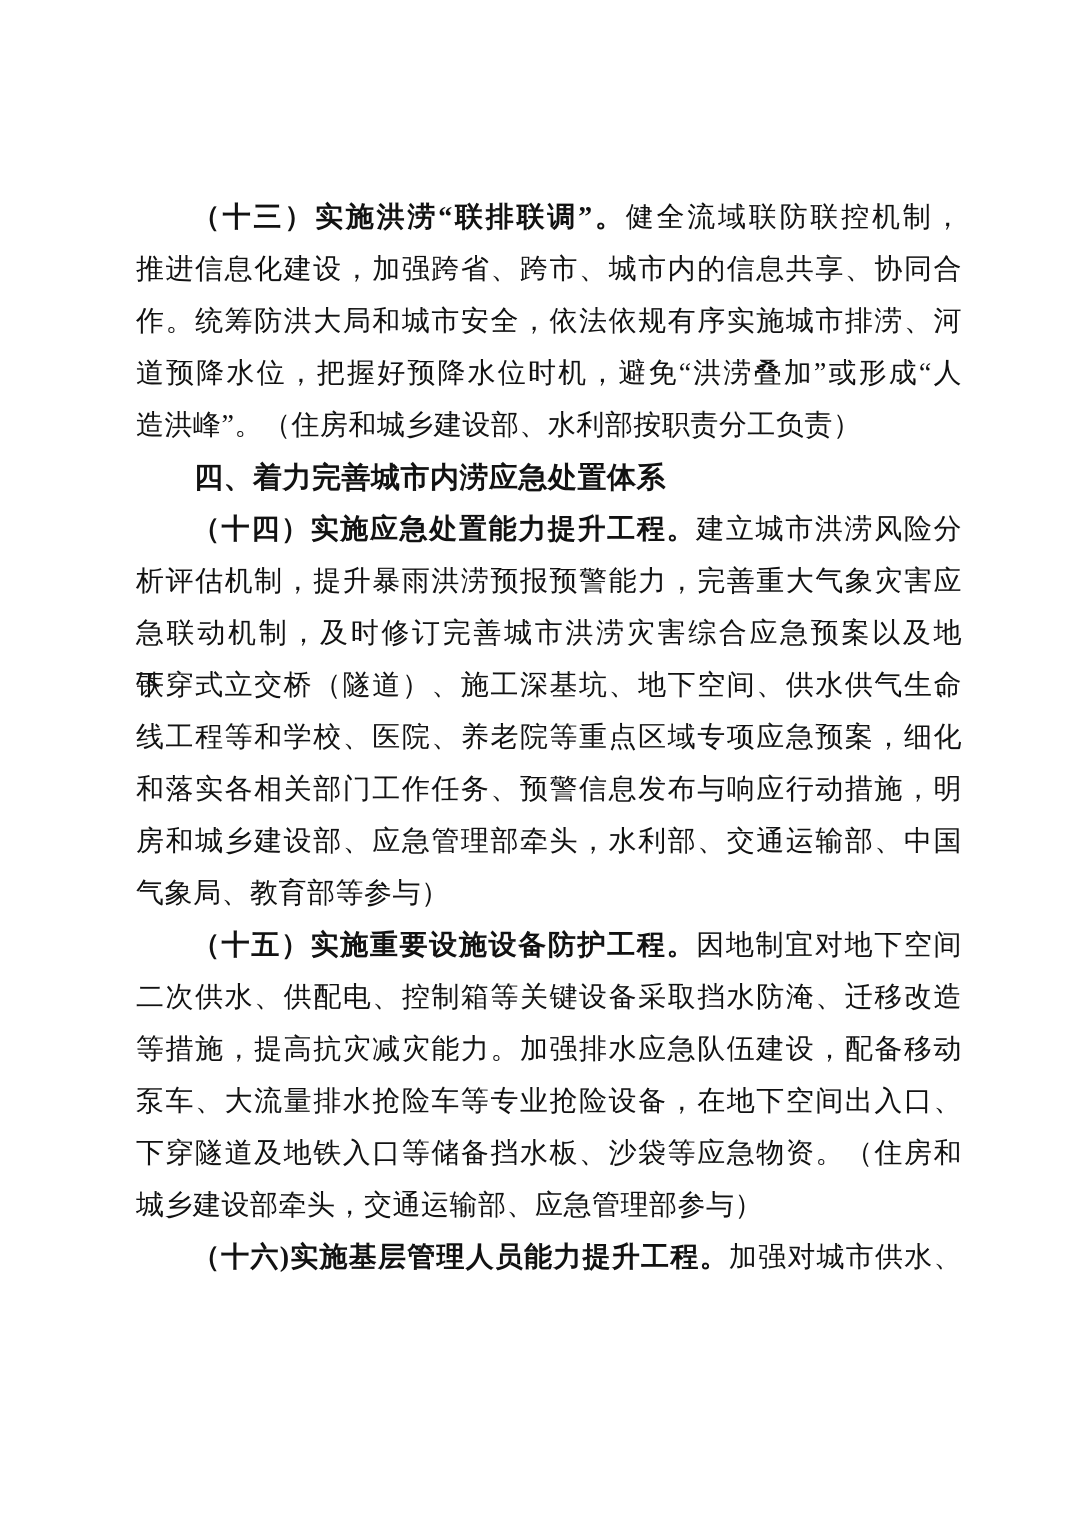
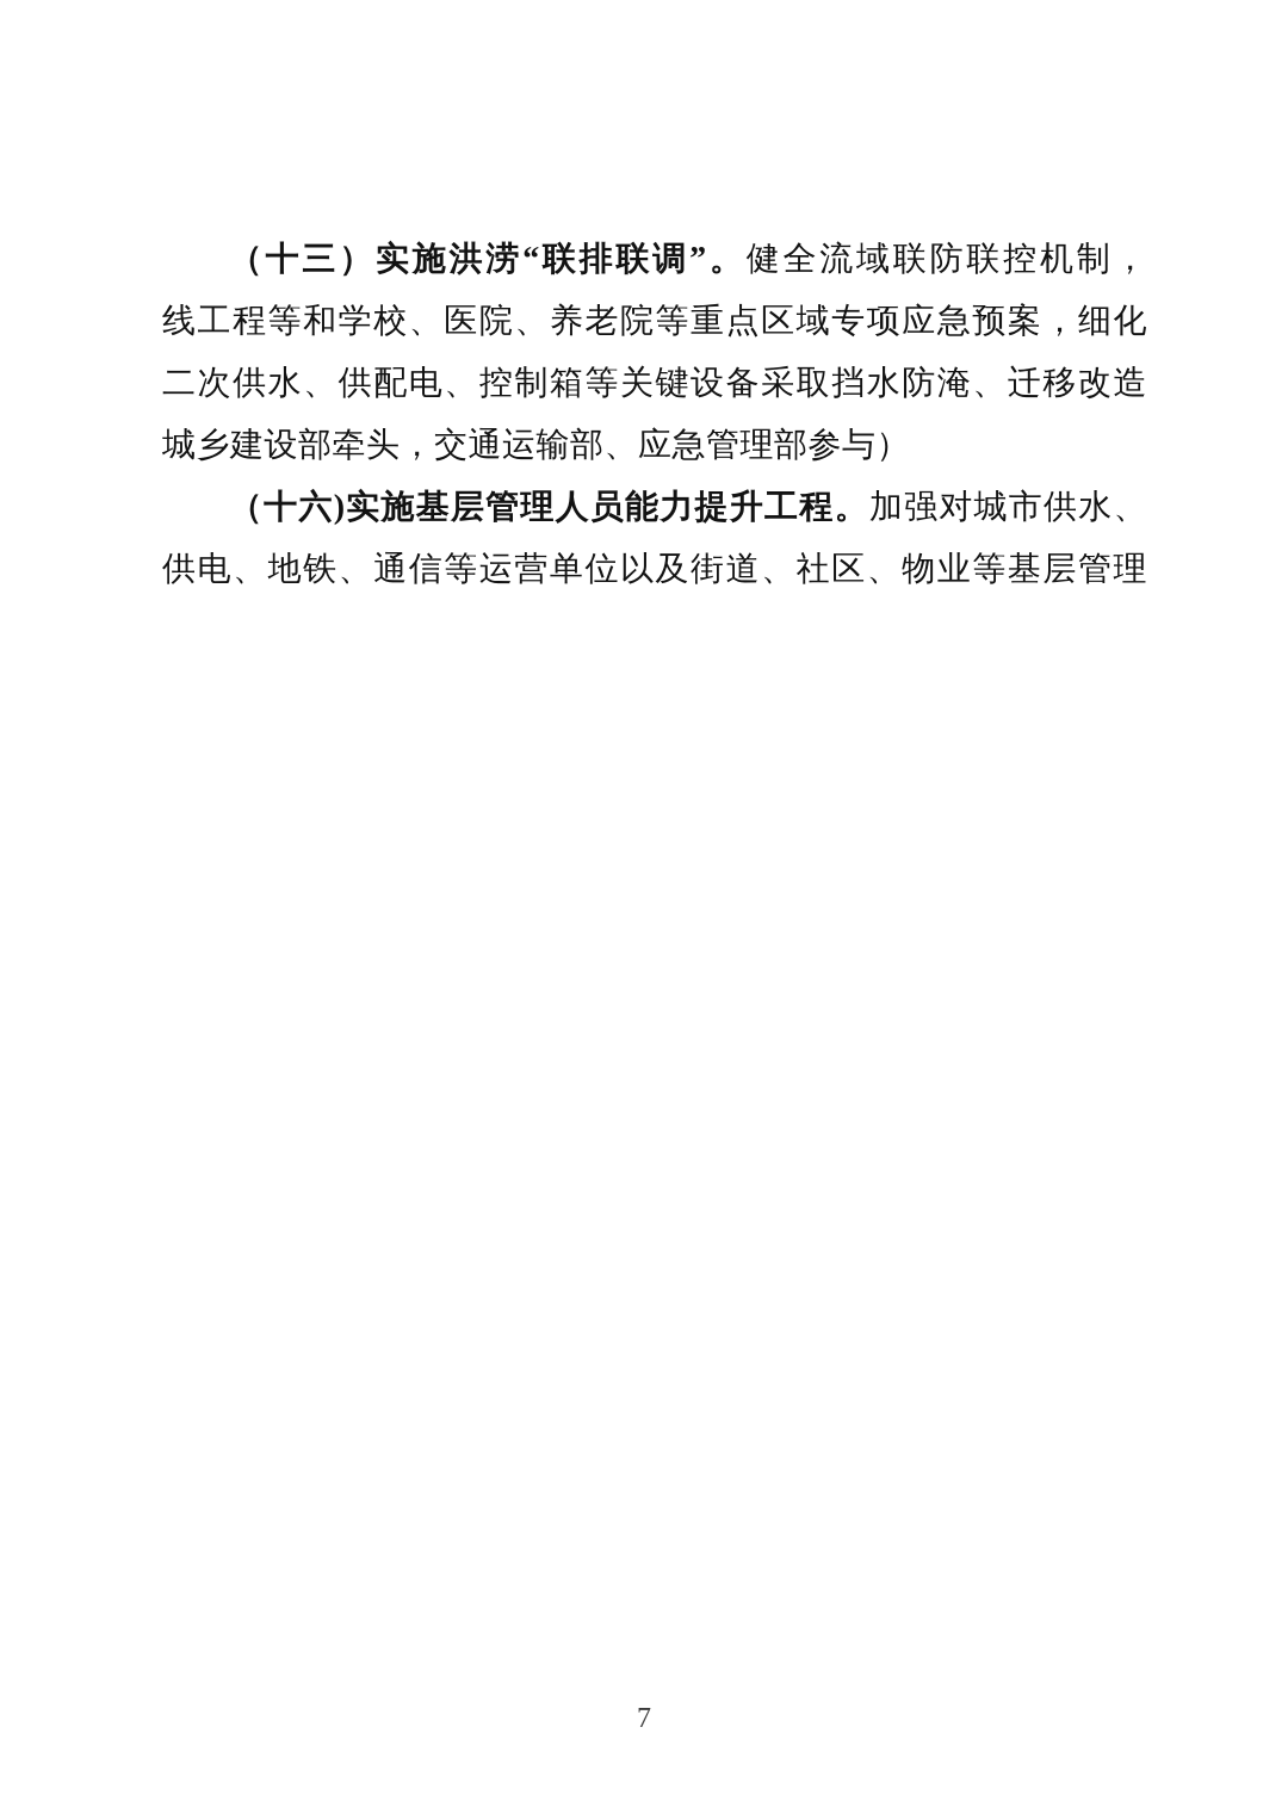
  （十三）实施洪涝“联排联调”。健全流域联防联控机制，
- 推进信息化建设，加强跨省、跨市、城市内的信息共享、协同合
- 作。统筹防洪大局和城市安全，依法依规有序实施城市排涝、河
- 道预降水位，把握好预降水位时机，避免“洪涝叠加”或形成“人
- 造洪峰”。（住房和城乡建设部、水利部按职责分工负责）
- 四、着力完善城市内涝应急处置体系
- （十四）实施应急处置能力提升工程。建立城市洪涝风险分
- 析评估机制，提升暴雨洪涝预报预警能力，完善重大气象灾害应
- 急联动机制，及时修订完善城市洪涝灾害综合应急预案以及地铁、
- 下穿式立交桥（隧道）、施工深基坑、地下空间、供水供气生命
  线工程等和学校、医院、养老院等重点区域专项应急预案，细化
- 和落实各相关部门工作任务、预警信息发布与响应行动措施，明
- 房和城乡建设部、应急管理部牵头，水利部、交通运输部、中国
- 气象局、教育部等参与）
- （十五）实施重要设施设备防护工程。因地制宜对地下空间
  二次供水、供配电、控制箱等关键设备采取挡水防淹、迁移改造
- 等措施，提高抗灾减灾能力。加强排水应急队伍建设，配备移动
- 泵车、大流量排水抢险车等专业抢险设备，在地下空间出入口、
- 下穿隧道及地铁入口等储备挡水板、沙袋等应急物资。（住房和
  城乡建设部牵头，交通运输部、应急管理部参与）
  （十六)实施基层管理人员能力提升工程。加强对城市供水、
+ 供电、地铁、通信等运营单位以及街道、社区、物业等基层管理
+ 7
